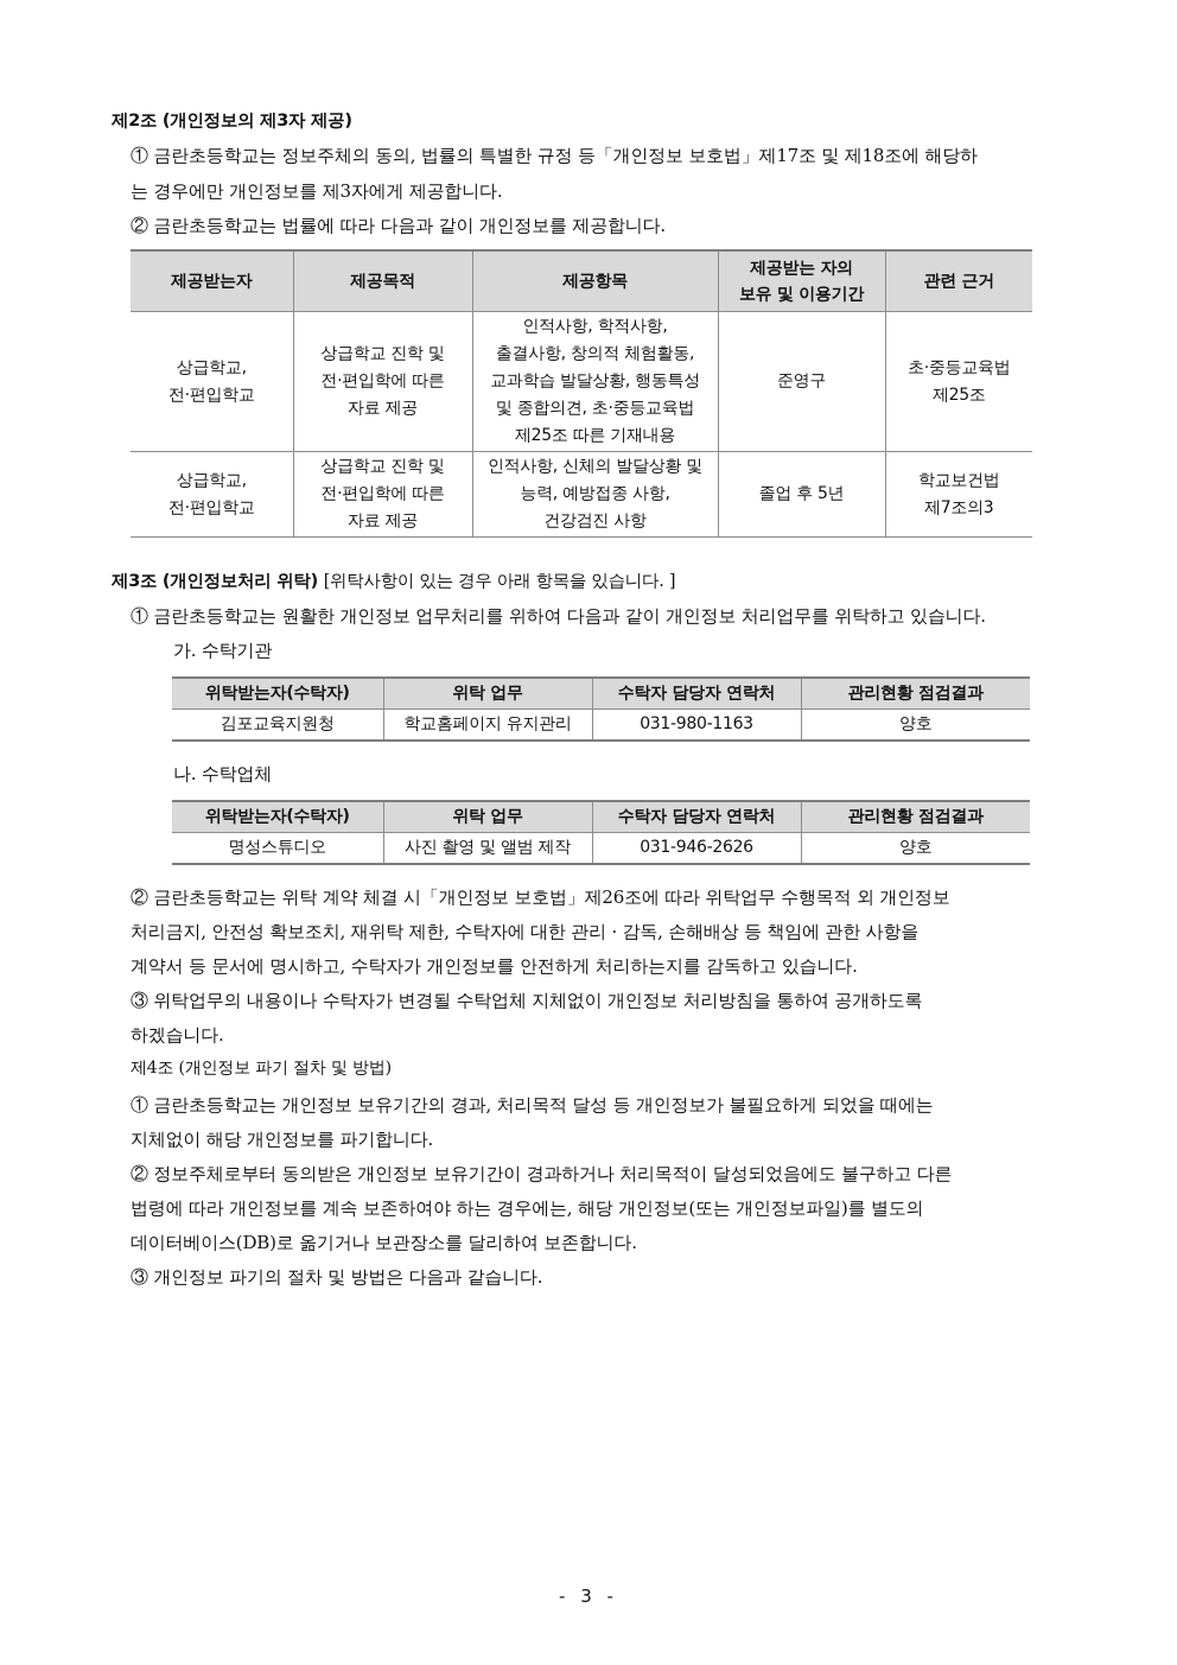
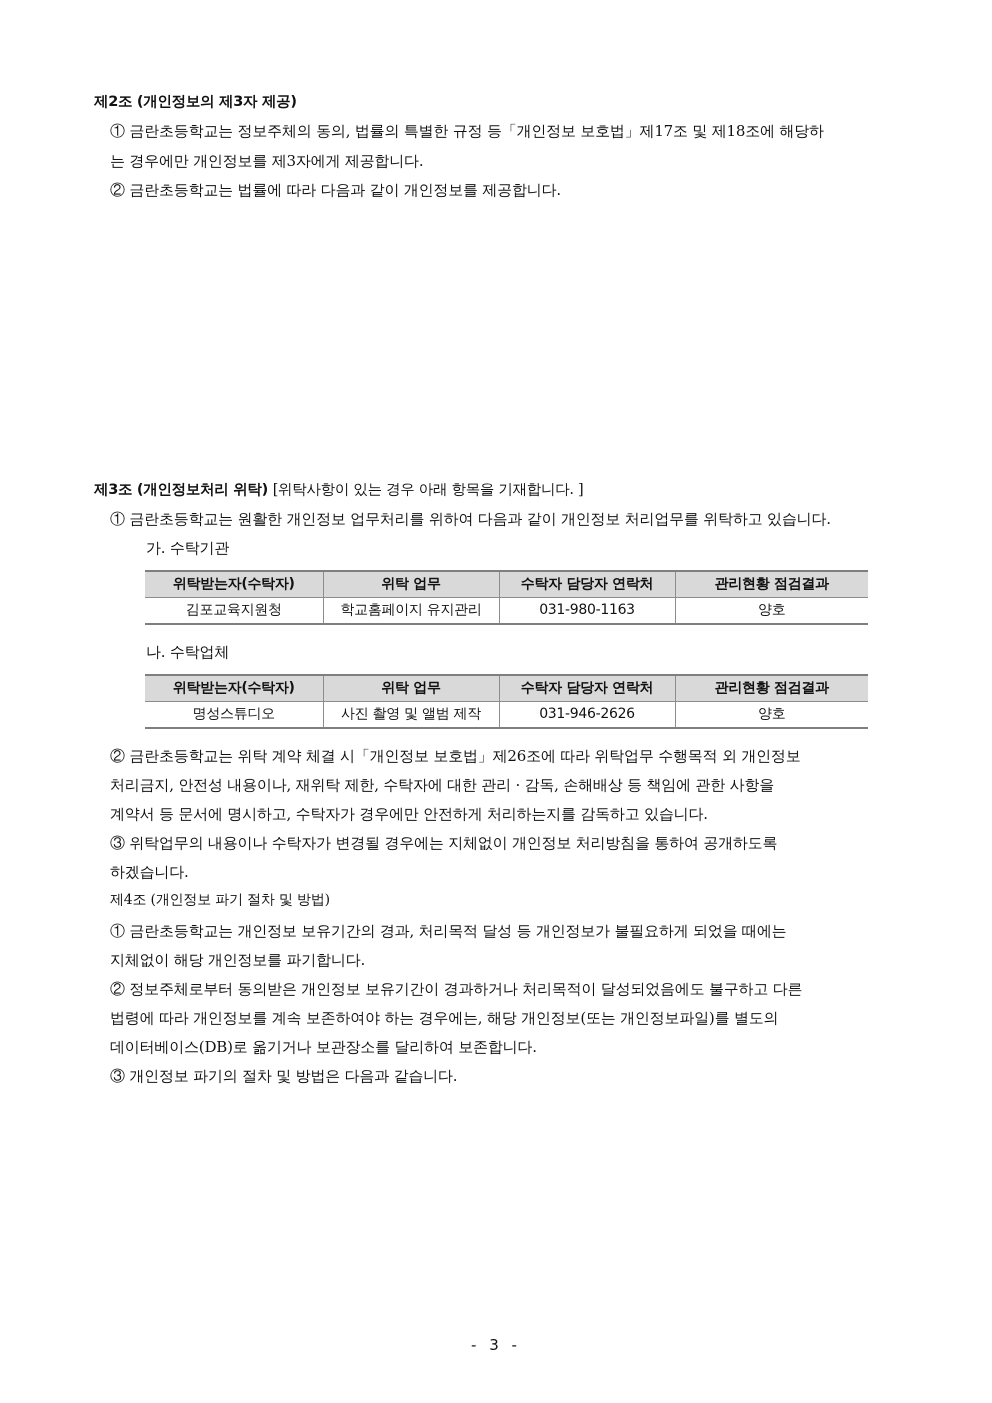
  제2조 (개인정보의 제3자 제공)
  ① 금란초등학교는 정보주체의 동의, 법률의 특별한 규정 등「개인정보 보호법」제17조 및 제18조에 해당하
  는 경우에만 개인정보를 제3자에게 제공합니다.
  ② 금란초등학교는 법률에 따라 다음과 같이 개인정보를 제공합니다.
- 제공받는자	제공목적	제공항목	제공받는 자의보유 및 이용기간	관련 근거
- 상급학교,전·편입학교	상급학교 진학 및전·편입학에 따른자료 제공	인적사항, 학적사항,출결사항, 창의적 체험활동,교과학습 발달상황, 행동특성및 종합의견, 초·중등교육법제25조 따른 기재내용	준영구	초·중등교육법제25조
- 상급학교,전·편입학교	상급학교 진학 및전·편입학에 따른자료 제공	인적사항, 신체의 발달상황 및능력, 예방접종 사항,건강검진 사항	졸업 후 5년	학교보건법제7조의3
- 제3조 (개인정보처리 위탁) [위탁사항이 있는 경우 아래 항목을 있습니다. ]
+ 제3조 (개인정보처리 위탁) [위탁사항이 있는 경우 아래 항목을 기재합니다. ]
  ① 금란초등학교는 원활한 개인정보 업무처리를 위하여 다음과 같이 개인정보 처리업무를 위탁하고 있습니다.
  가. 수탁기관
  위탁받는자(수탁자)	위탁 업무	수탁자 담당자 연락처	관리현황 점검결과
  김포교육지원청	학교홈페이지 유지관리	031-980-1163	양호
  나. 수탁업체
  위탁받는자(수탁자)	위탁 업무	수탁자 담당자 연락처	관리현황 점검결과
  명성스튜디오	사진 촬영 및 앨범 제작	031-946-2626	양호
  ② 금란초등학교는 위탁 계약 체결 시「개인정보 보호법」제26조에 따라 위탁업무 수행목적 외 개인정보
- 처리금지, 안전성 확보조치, 재위탁 제한, 수탁자에 대한 관리 · 감독, 손해배상 등 책임에 관한 사항을
+ 처리금지, 안전성 내용이나, 재위탁 제한, 수탁자에 대한 관리 · 감독, 손해배상 등 책임에 관한 사항을
- 계약서 등 문서에 명시하고, 수탁자가 개인정보를 안전하게 처리하는지를 감독하고 있습니다.
+ 계약서 등 문서에 명시하고, 수탁자가 경우에만 안전하게 처리하는지를 감독하고 있습니다.
- ③ 위탁업무의 내용이나 수탁자가 변경될 수탁업체 지체없이 개인정보 처리방침을 통하여 공개하도록
+ ③ 위탁업무의 내용이나 수탁자가 변경될 경우에는 지체없이 개인정보 처리방침을 통하여 공개하도록
  하겠습니다.
  제4조 (개인정보 파기 절차 및 방법)
  ① 금란초등학교는 개인정보 보유기간의 경과, 처리목적 달성 등 개인정보가 불필요하게 되었을 때에는
  지체없이 해당 개인정보를 파기합니다.
  ② 정보주체로부터 동의받은 개인정보 보유기간이 경과하거나 처리목적이 달성되었음에도 불구하고 다른
  법령에 따라 개인정보를 계속 보존하여야 하는 경우에는, 해당 개인정보(또는 개인정보파일)를 별도의
  데이터베이스(DB)로 옮기거나 보관장소를 달리하여 보존합니다.
  ③ 개인정보 파기의 절차 및 방법은 다음과 같습니다.
  - 3 -
